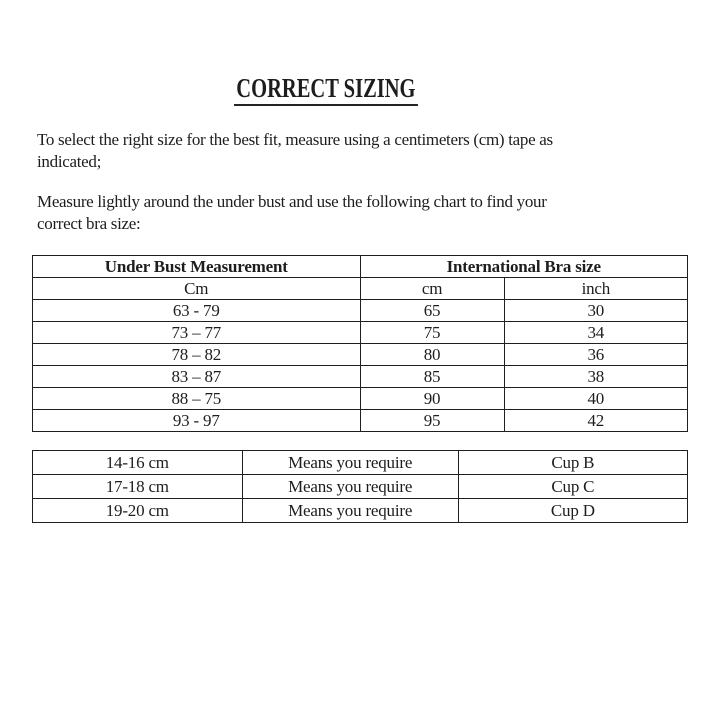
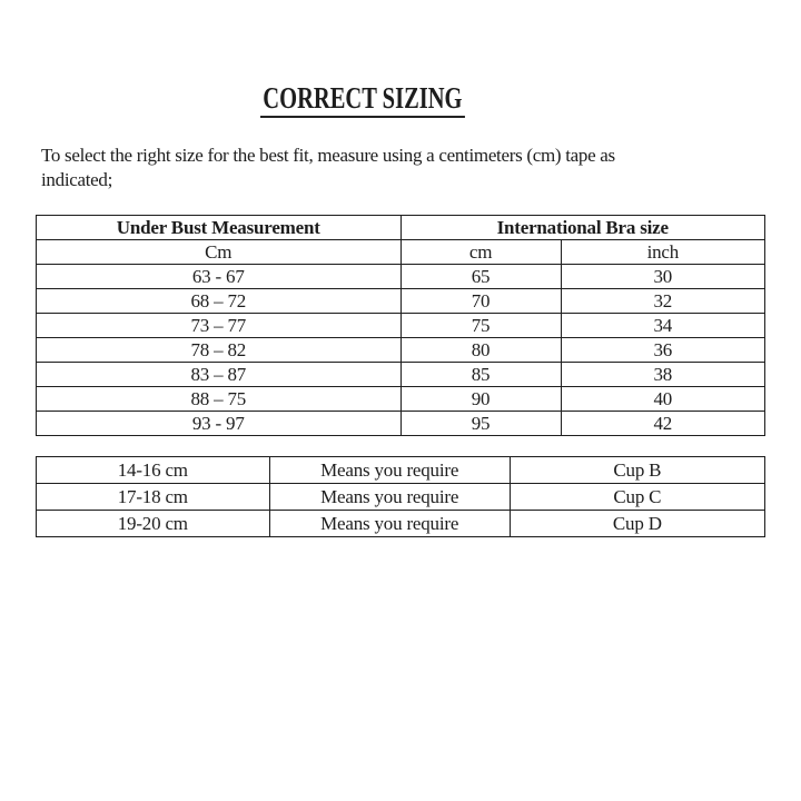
  CORRECT SIZING
  To select the right size for the best fit, measure using a centimeters (cm) tape as
  indicated;
- Measure lightly around the under bust and use the following chart to find your
- correct bra size:
  Under Bust Measurement	International Bra size
  Cm	cm	inch
- 63 - 79	65	30
+ 63 - 67	65	30
+ 68 – 72	70	32
  73 – 77	75	34
  78 – 82	80	36
  83 – 87	85	38
  88 – 75	90	40
  93 - 97	95	42
  14-16 cm	Means you require	Cup B
  17-18 cm	Means you require	Cup C
  19-20 cm	Means you require	Cup D
